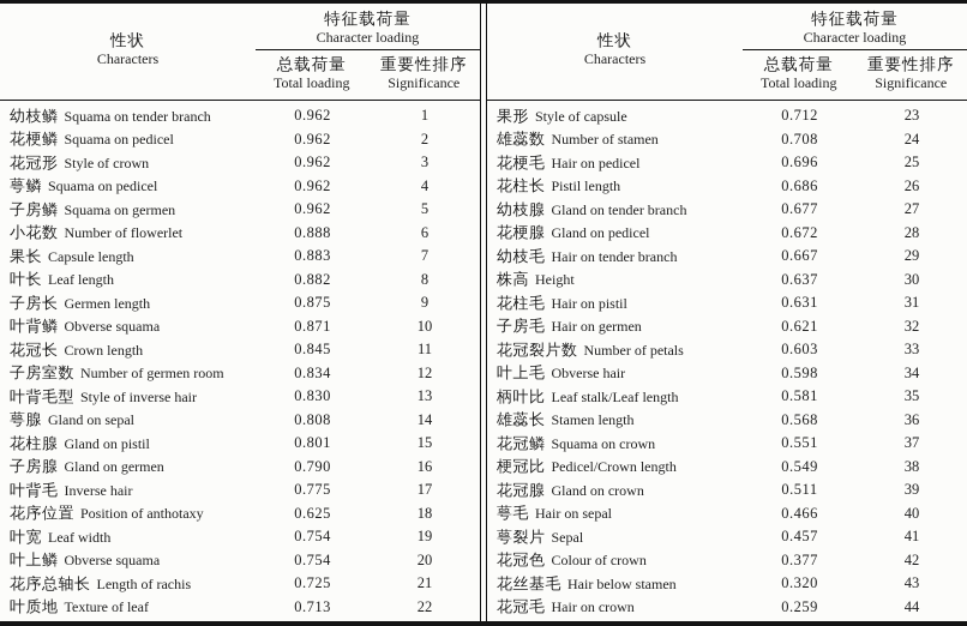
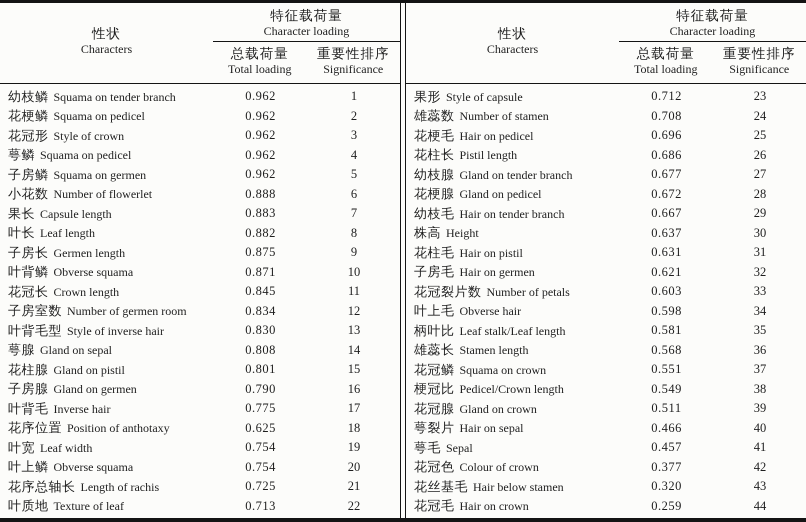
  性状
  Characters
  特征载荷量
  Character loading
  总载荷量
  Total loading
  重要性排序
  Significance
  幼枝鳞 Squama on tender branch
  0.962
  1
  花梗鳞 Squama on pedicel
  0.962
  2
  花冠形 Style of crown
  0.962
  3
  萼鳞 Squama on pedicel
  0.962
  4
  子房鳞 Squama on germen
  0.962
  5
  小花数 Number of flowerlet
  0.888
  6
  果长 Capsule length
  0.883
  7
  叶长 Leaf length
  0.882
  8
  子房长 Germen length
  0.875
  9
  叶背鳞 Obverse squama
  0.871
  10
  花冠长 Crown length
  0.845
  11
  子房室数 Number of germen room
  0.834
  12
  叶背毛型 Style of inverse hair
  0.830
  13
  萼腺 Gland on sepal
  0.808
  14
  花柱腺 Gland on pistil
  0.801
  15
  子房腺 Gland on germen
  0.790
  16
  叶背毛 Inverse hair
  0.775
  17
  花序位置 Position of anthotaxy
  0.625
  18
  叶宽 Leaf width
  0.754
  19
  叶上鳞 Obverse squama
  0.754
  20
  花序总轴长 Length of rachis
  0.725
  21
  叶质地 Texture of leaf
  0.713
  22
  性状
  Characters
  特征载荷量
  Character loading
  总载荷量
  Total loading
  重要性排序
  Significance
  果形 Style of capsule
  0.712
  23
  雄蕊数 Number of stamen
  0.708
  24
  花梗毛 Hair on pedicel
  0.696
  25
  花柱长 Pistil length
  0.686
  26
  幼枝腺 Gland on tender branch
  0.677
  27
  花梗腺 Gland on pedicel
  0.672
  28
  幼枝毛 Hair on tender branch
  0.667
  29
  株高 Height
  0.637
  30
  花柱毛 Hair on pistil
  0.631
  31
  子房毛 Hair on germen
  0.621
  32
  花冠裂片数 Number of petals
  0.603
  33
  叶上毛 Obverse hair
  0.598
  34
  柄叶比 Leaf stalk/Leaf length
  0.581
  35
  雄蕊长 Stamen length
  0.568
  36
  花冠鳞 Squama on crown
  0.551
  37
  梗冠比 Pedicel/Crown length
  0.549
  38
  花冠腺 Gland on crown
  0.511
  39
- 萼毛 Hair on sepal
+ 萼裂片 Hair on sepal
  0.466
  40
- 萼裂片 Sepal
+ 萼毛 Sepal
  0.457
  41
  花冠色 Colour of crown
  0.377
  42
  花丝基毛 Hair below stamen
  0.320
  43
  花冠毛 Hair on crown
  0.259
  44
